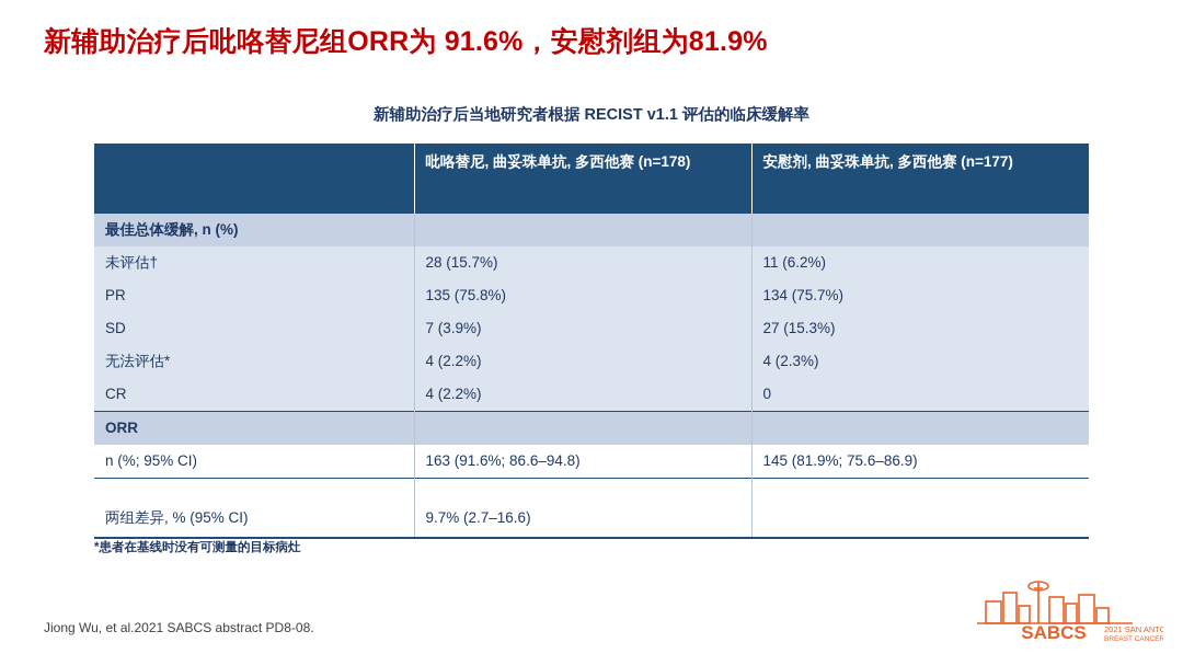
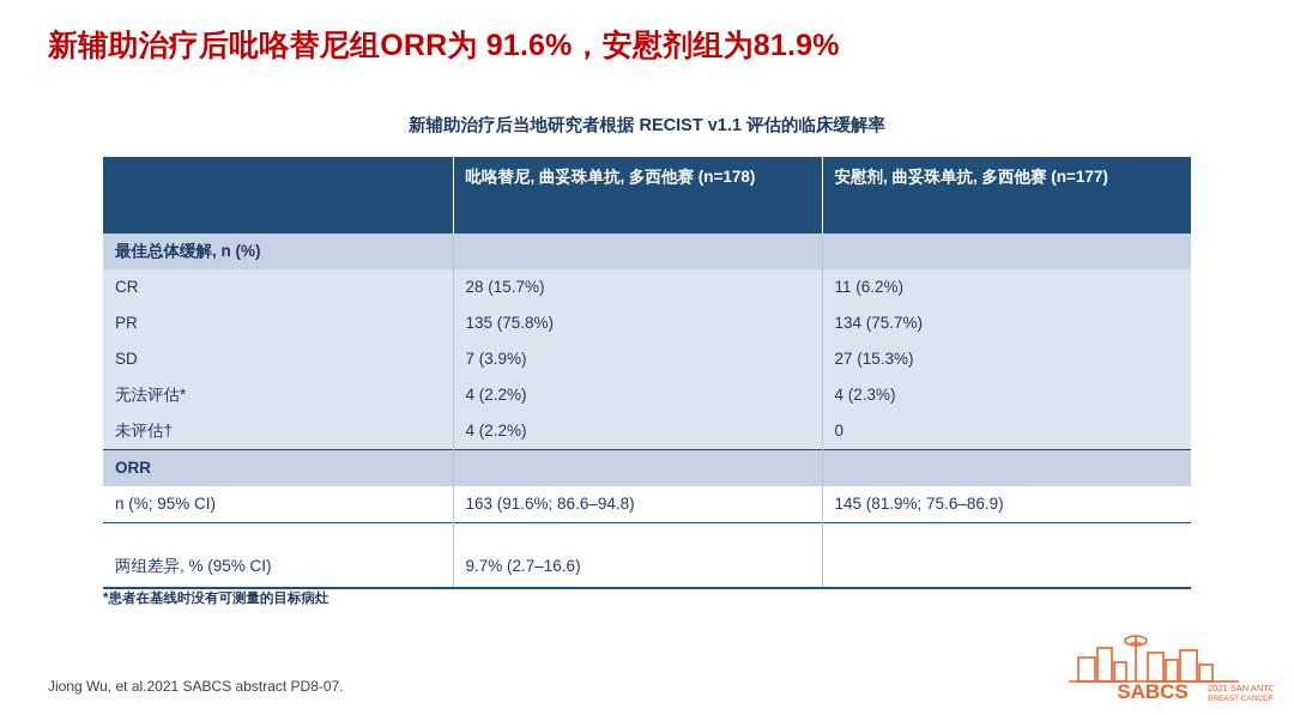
  新辅助治疗后吡咯替尼组ORR为 91.6%，安慰剂组为81.9%
  新辅助治疗后当地研究者根据 RECIST v1.1 评估的临床缓解率
  	吡咯替尼, 曲妥珠单抗, 多西他赛 (n=178)	安慰剂, 曲妥珠单抗, 多西他赛 (n=177)
  最佳总体缓解, n (%)
- 未评估†	28 (15.7%)	11 (6.2%)
+ CR	28 (15.7%)	11 (6.2%)
  PR	135 (75.8%)	134 (75.7%)
  SD	7 (3.9%)	27 (15.3%)
  无法评估*	4 (2.2%)	4 (2.3%)
- CR	4 (2.2%)	0
+ 未评估†	4 (2.2%)	0
  ORR
  n (%; 95% CI)	163 (91.6%; 86.6–94.8)	145 (81.9%; 75.6–86.9)
  两组差异, % (95% CI)	9.7% (2.7–16.6)
  *患者在基线时没有可测量的目标病灶
- Jiong Wu, et al.2021 SABCS abstract PD8-08.
+ Jiong Wu, et al.2021 SABCS abstract PD8-07.
  SABCS
  2021 SAN ANTO
